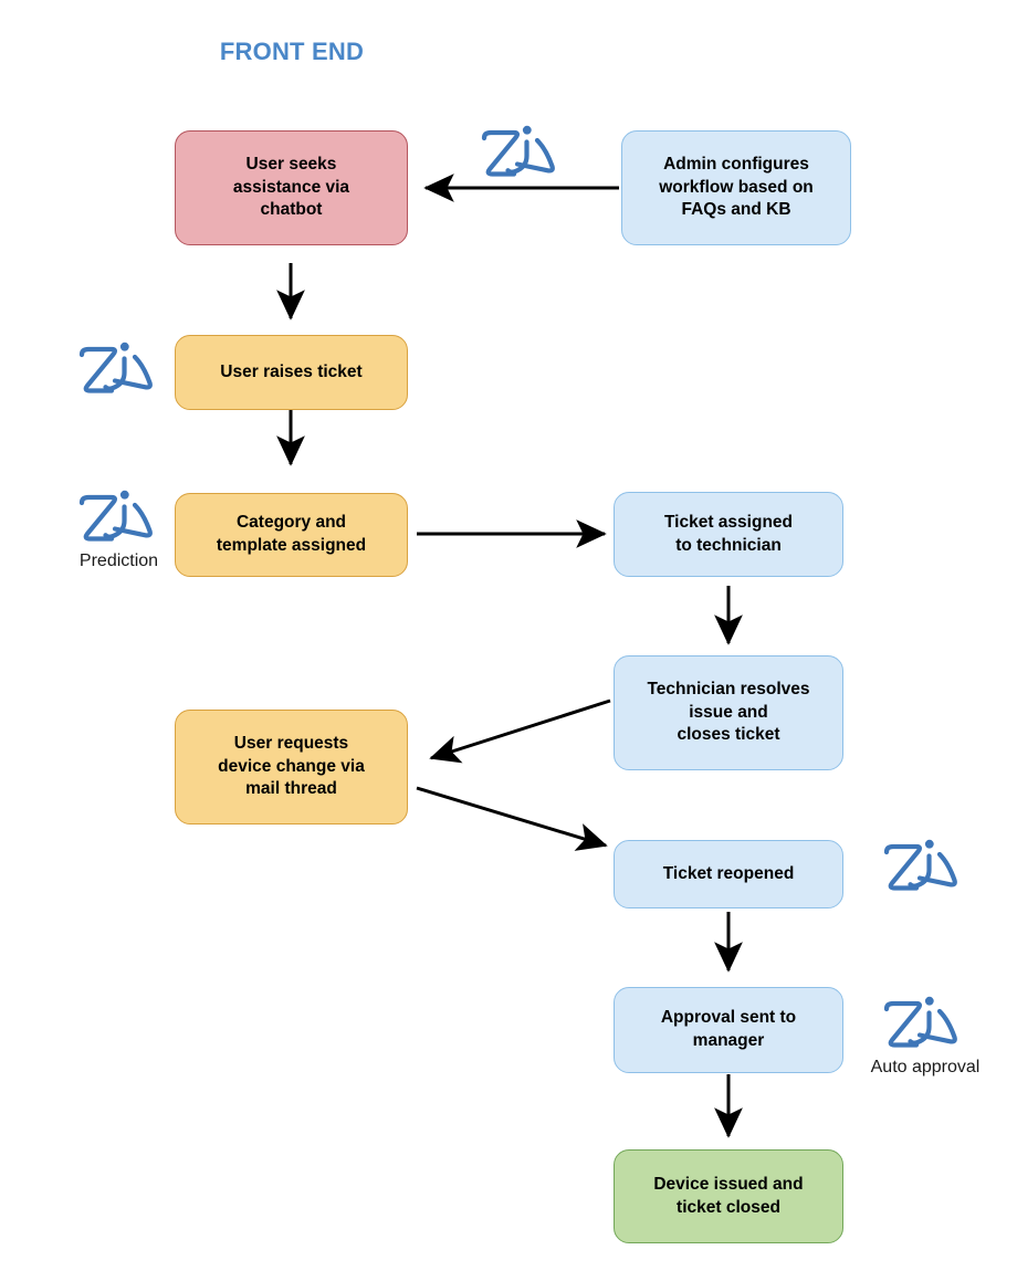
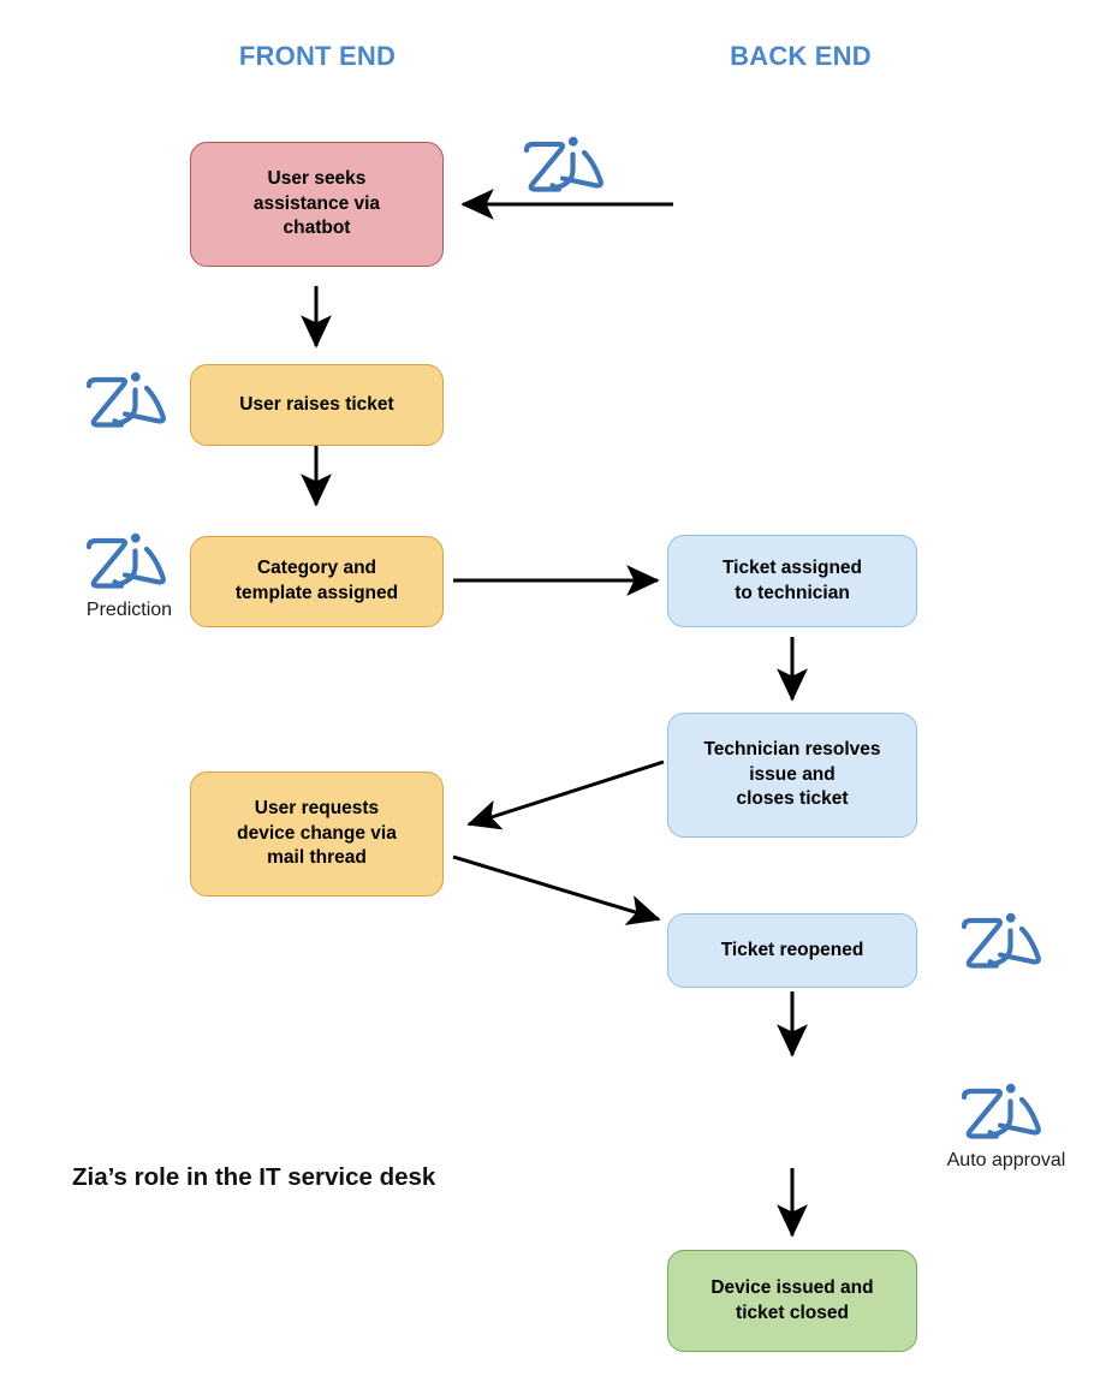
  FRONT END
+ BACK END
  User seeks
  assistance via
  chatbot
- Admin configures
- workflow based on
- FAQs and KB
  User raises ticket
  Category and
  template assigned
  Ticket assigned
  to technician
  Technician resolves
  issue and
  closes ticket
  User requests
  device change via
  mail thread
  Ticket reopened
- Approval sent to
- manager
  Device issued and
  ticket closed
  Prediction
  Auto approval
+ Zia’s role in the IT service desk
